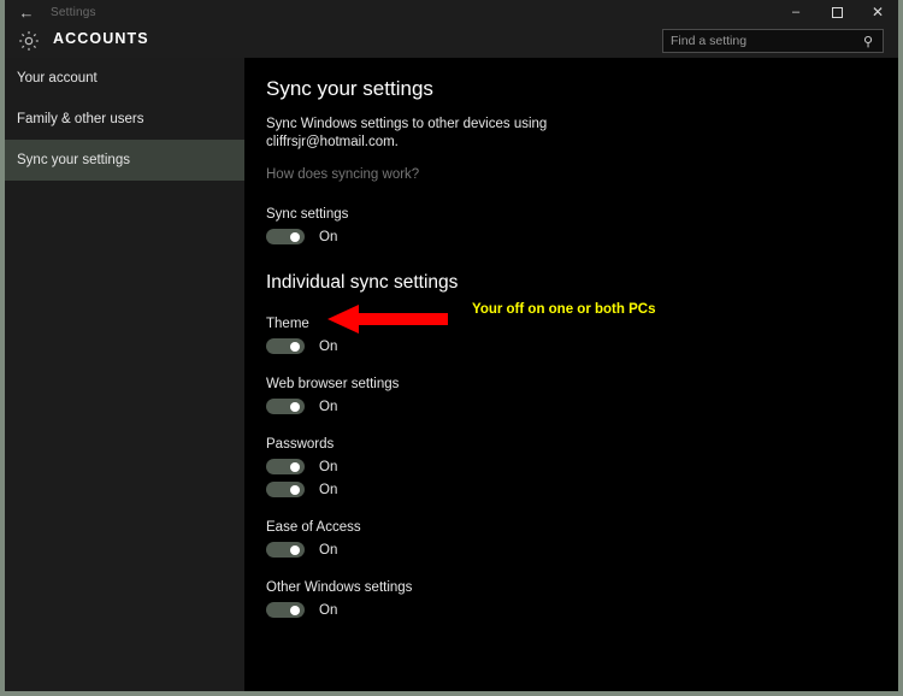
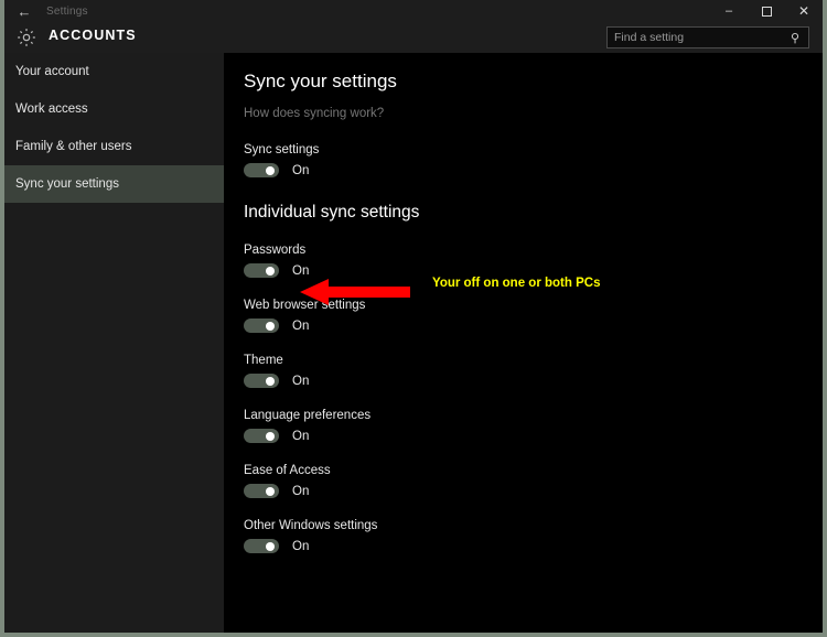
  ←
  Settings
  –
  ✕
  ACCOUNTS
  Find a setting
  ⚲
  Your account
+ Work access
  Family & other users
  Sync your settings
  Sync your settings
- Sync Windows settings to other devices using cliffrsjr@hotmail.com.
  How does syncing work?
  Sync settings
  On
  Individual sync settings
- Theme
+ Passwords
  On
  Web browser settings
  On
- Passwords
+ Theme
  On
+ Language preferences
  On
  Ease of Access
  On
  Other Windows settings
  On
  Your off on one or both PCs
